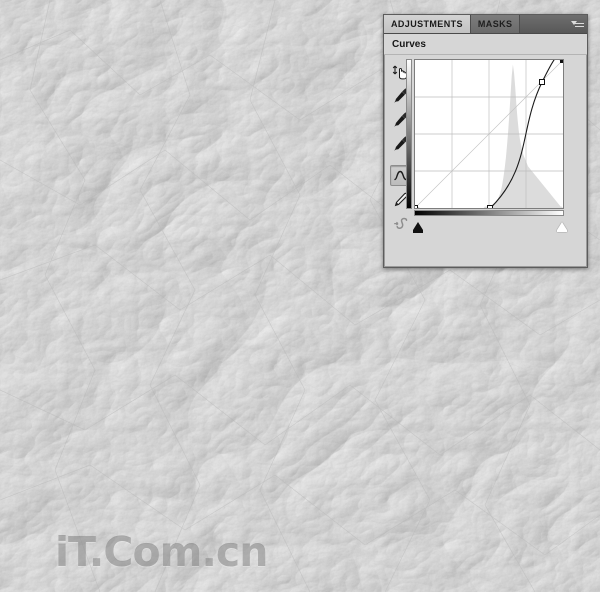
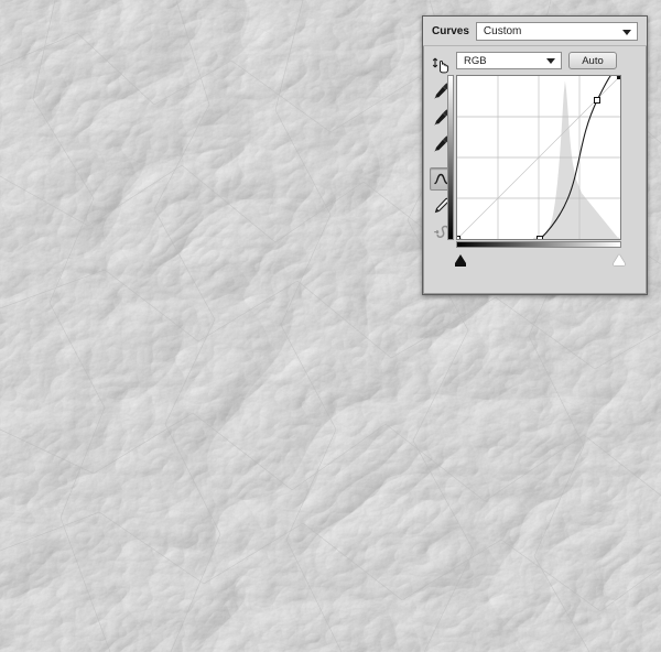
- iT.Com.cn
- ADJUSTMENTS
- MASKS
  Curves
+ Custom
+ RGB
+ Auto
